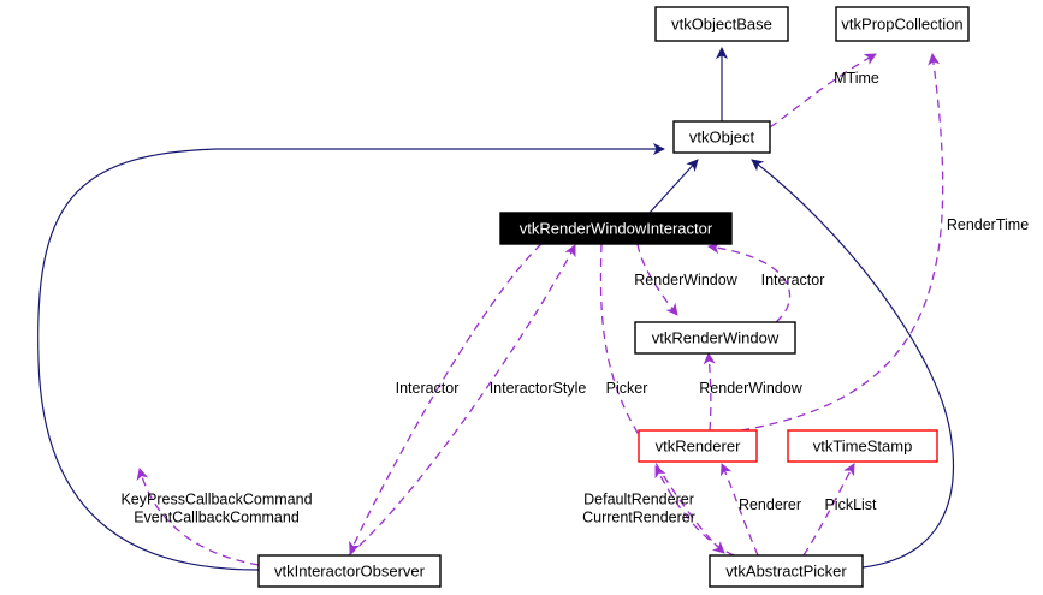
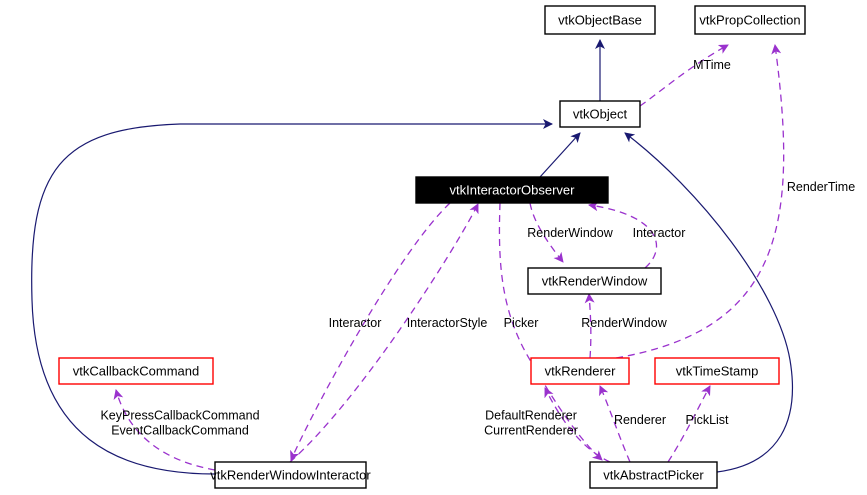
  MTime
  RenderTime
  RenderWindow
  Interactor
  Interactor
  InteractorStyle
  Picker
  RenderWindow
  DefaultRenderer CurrentRenderer
  Renderer
  PickList
  KeyPressCallbackCommand EventCallbackCommand
  vtkObjectBase
  vtkPropCollection
  vtkObject
- vtkRenderWindowInteractor
+ vtkInteractorObserver
  vtkRenderWindow
+ vtkCallbackCommand
  vtkRenderer
  vtkTimeStamp
- vtkInteractorObserver
+ vtkRenderWindowInteractor
  vtkAbstractPicker
